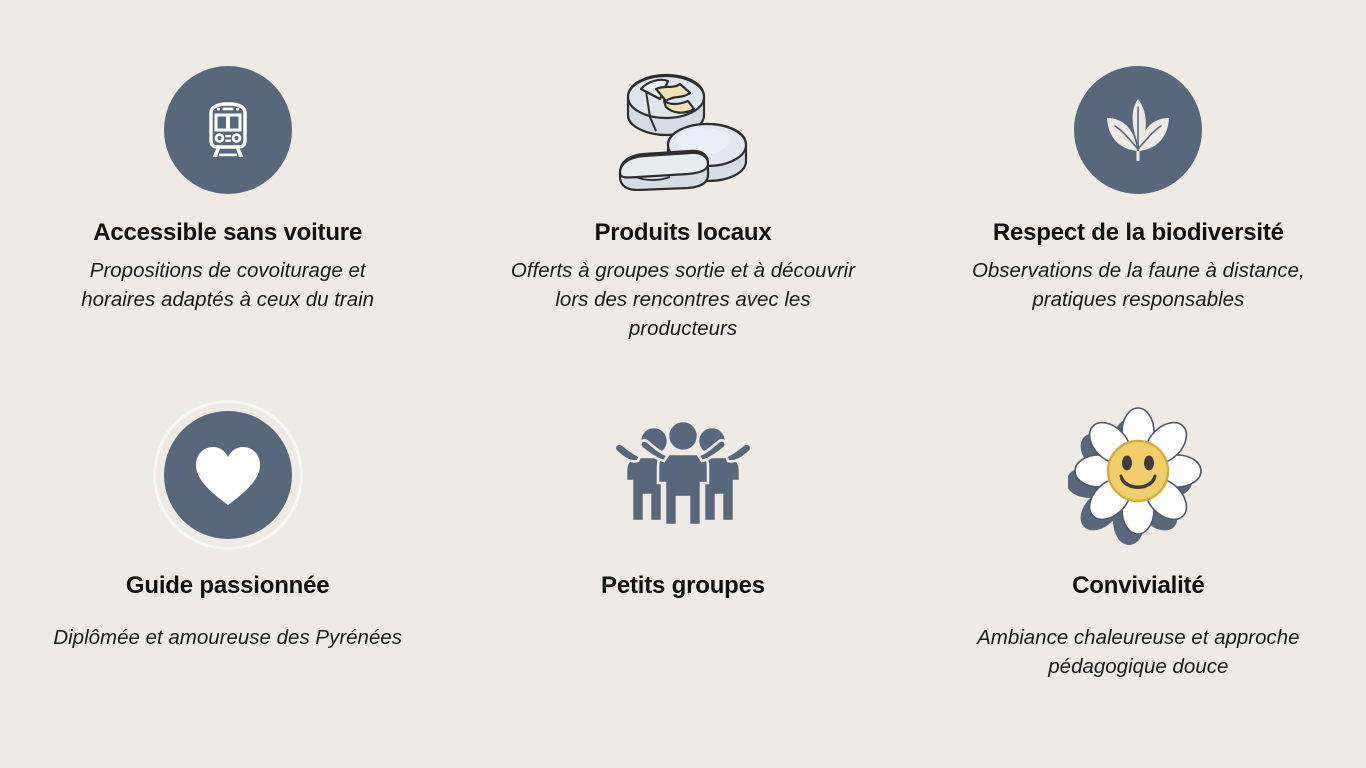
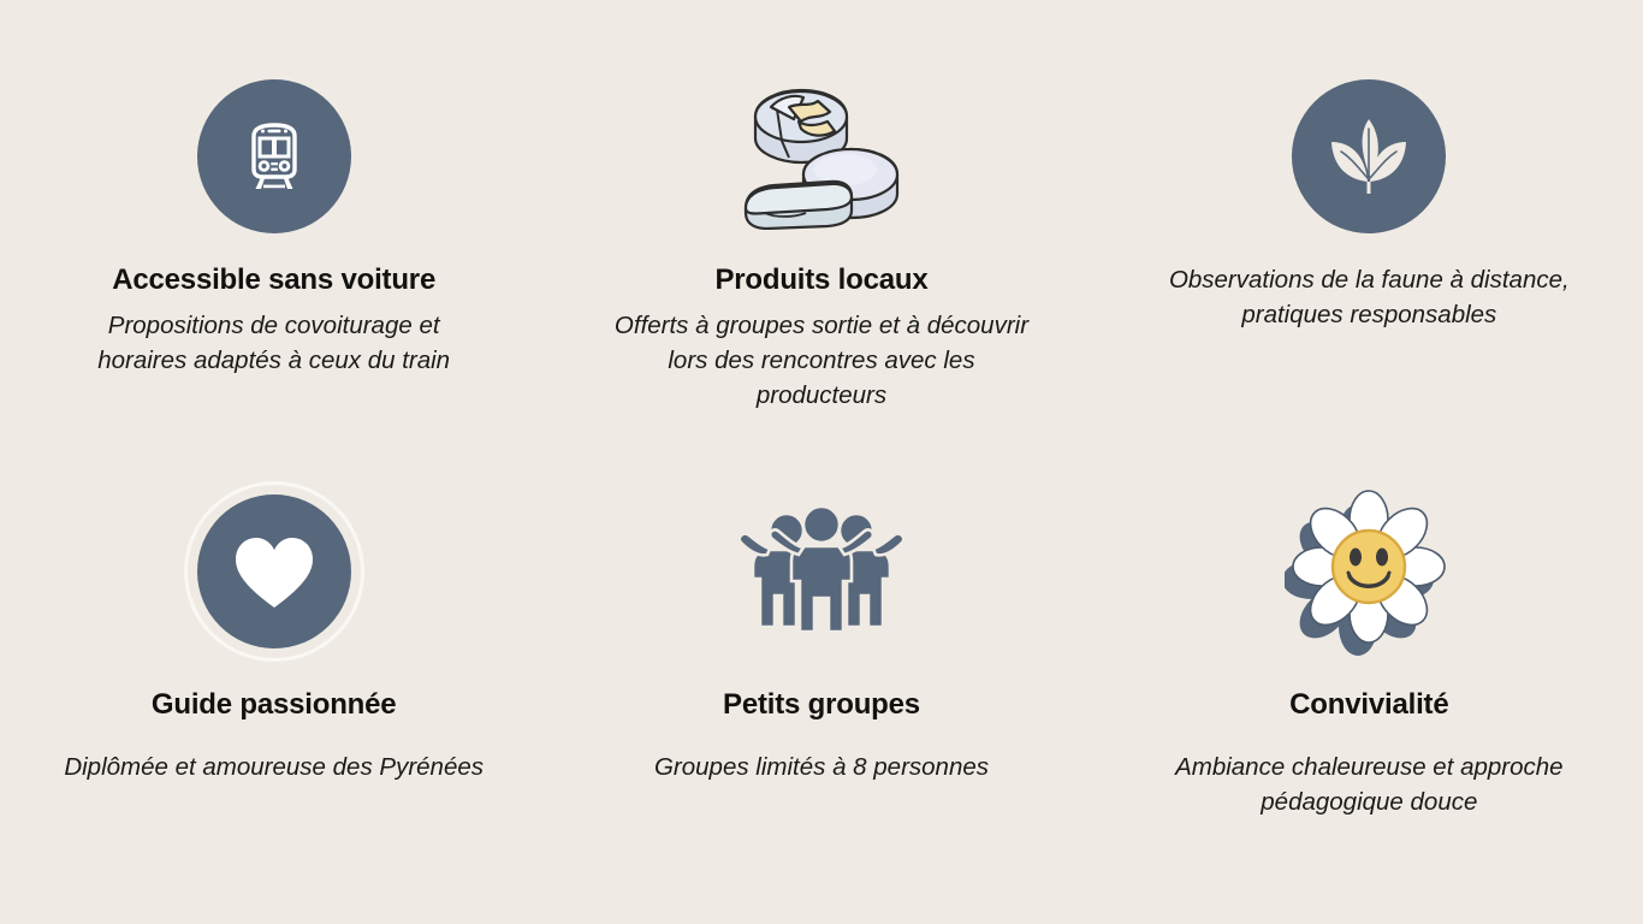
  Accessible sans voiture
  Propositions de covoiturage et horaires adaptés à ceux du train
  Produits locaux
  Offerts à groupes sortie et à découvrir lors des rencontres avec les producteurs
- Respect de la biodiversité
  Observations de la faune à distance, pratiques responsables
  Guide passionnée
  Diplômée et amoureuse des Pyrénées
  Petits groupes
+ Groupes limités à 8 personnes
  Convivialité
  Ambiance chaleureuse et approche pédagogique douce
